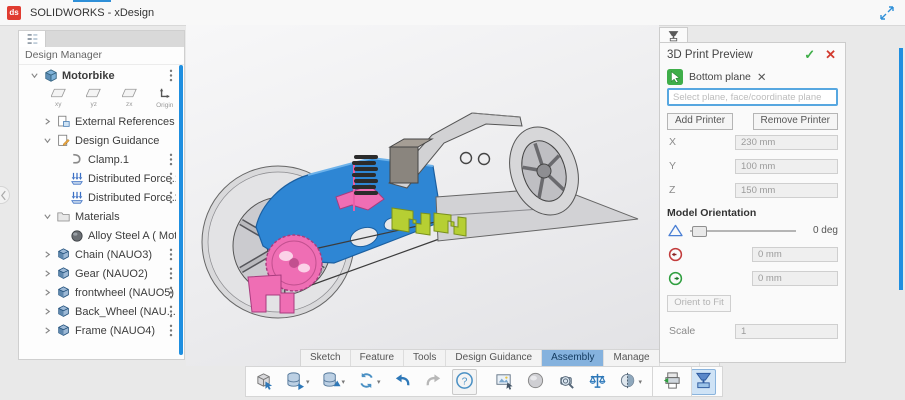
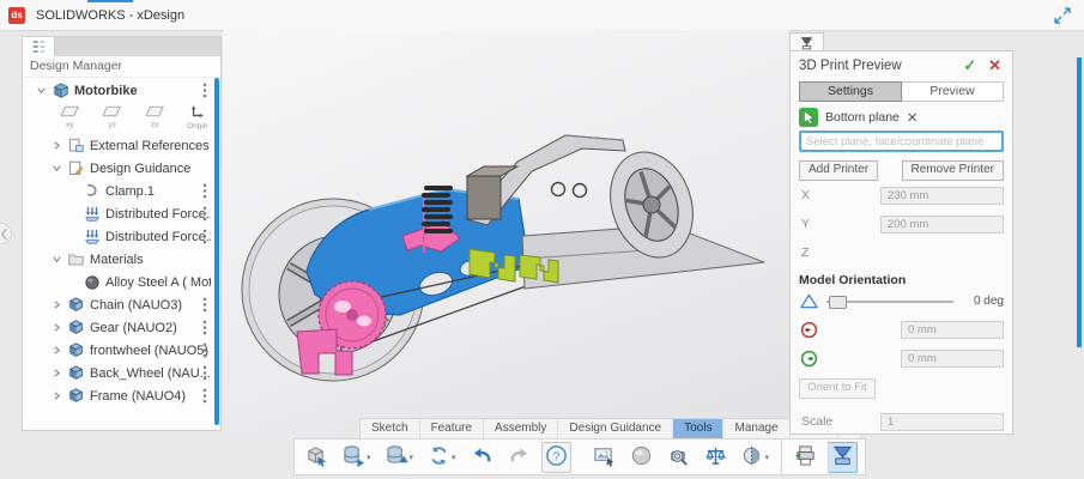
  ds
  SOLIDWORKS - xDesign
  Design Manager
  Motorbike
  External References
  Design Guidance
  Clamp.1
  Distributed Force.
  Distributed Force.
  Materials
  Chain (NAUO3)
  Gear (NAUO2)
  frontwheel (NAUO5
  Back_Wheel (NAU..
  Frame (NAUO4)
  Sketch
  Feature
- Tools
+ Assembly
  Design Guidance
- Assembly
+ Tools
  Manage
  ?
  3D Print Preview
  ✓
  ✕
+ Settings
+ Preview
  Bottom plane
  ✕
  Select plane, face/coordinate plane
  Add Printer
  Remove Printer
  X
  230 mm
  Y
- 100 mm
+ 200 mm
  Z
- 150 mm
  Model Orientation
  0 deg
  0 mm
  0 mm
  Orient to Fit
  Scale
  1
